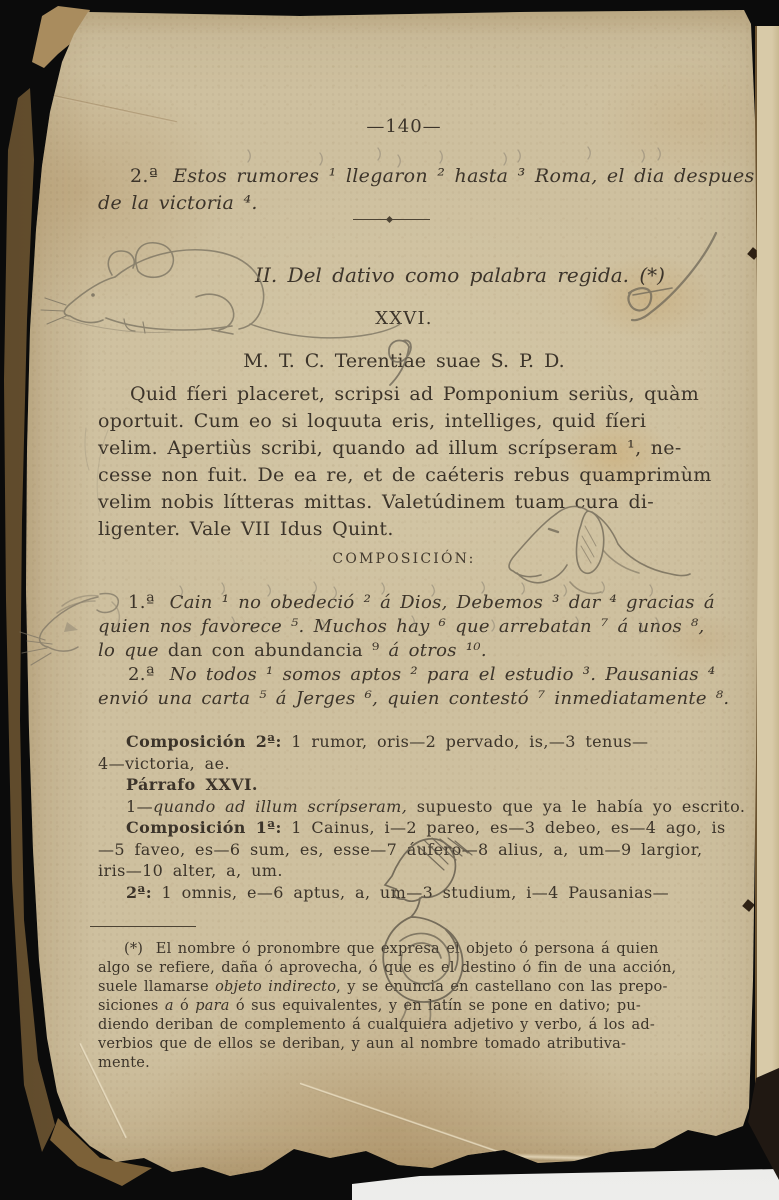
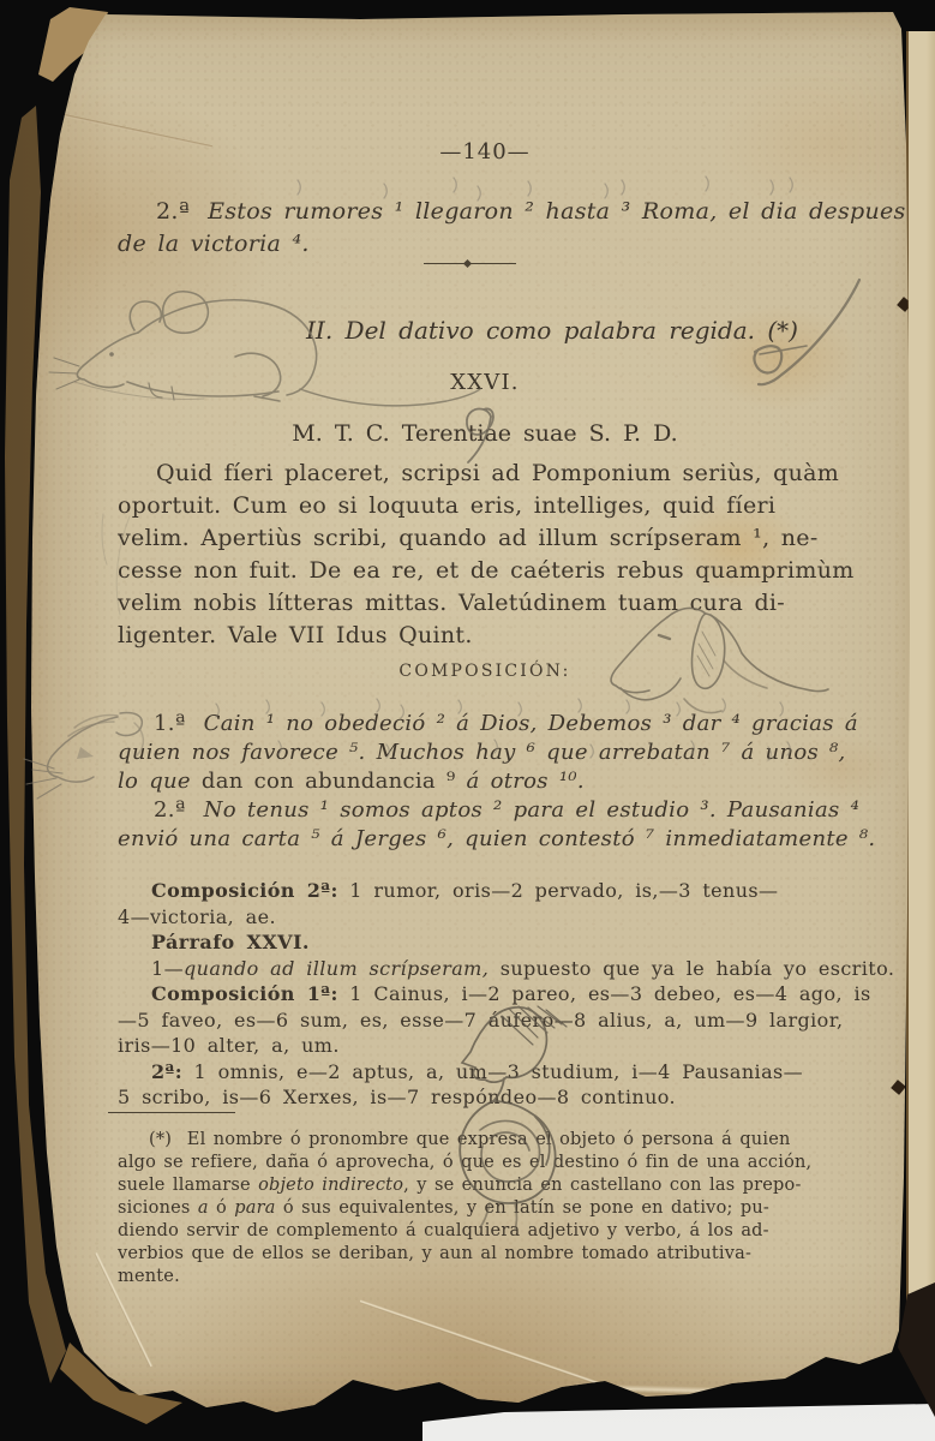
  —140—
  2.ª Estos rumores ¹ llegaron ² hasta ³ Roma, el dia despues
  de la victoria ⁴.
  II. Del dativo como palabra regida. (*)
  XXVI.
  M. T. C. Terentiae suae S. P. D.
  Quid fíeri placeret, scripsi ad Pomponium seriùs, quàm
  oportuit. Cum eo si loquuta eris, intelliges, quid fíeri
  velim. Apertiùs scribi, quando ad illum scrípseram ¹, ne-
  cesse non fuit. De ea re, et de caéteris rebus quamprimùm
  velim nobis lítteras mittas. Valetúdinem tuam cura di-
  ligenter. Vale VII Idus Quint.
  COMPOSICIÓN:
  1.ª Cain ¹ no obedeció ² á Dios, Debemos ³ dar ⁴ gracias á
  quien nos favorece ⁵. Muchos hay ⁶ que arrebatan ⁷ á unos ⁸,
  lo que dan con abundancia ⁹ á otros ¹⁰.
- 2.ª No todos ¹ somos aptos ² para el estudio ³. Pausanias ⁴
+ 2.ª No tenus ¹ somos aptos ² para el estudio ³. Pausanias ⁴
  envió una carta ⁵ á Jerges ⁶, quien contestó ⁷ inmediatamente
  Composición 2ª: 1 rumor, oris—2 pervado, is,—3 tenus—
  4—victoria, ae.
  Párrafo XXVI.
  1—quando ad illum scrípseram, supuesto que ya le había yo escrito.
  Composición 1ª: 1 Cainus, i—2 pareo, es—3 debeo, es—4 ago, is
  —5 faveo, es—6 sum, es, esse—7 áufero—8 alius, a, um—9 largior,
  iris—10 alter, a, um.
- 2ª: 1 omnis, e—6 aptus, a, um—3 studium, i—4 Pausanias—
+ 2ª: 1 omnis, e—2 aptus, a, um—3 studium, i—4 Pausanias—
+ 5 scribo, is—6 Xerxes, is—7 respóndeo—8 continuo.
  (*) El nombre ó pronombre que expresa el objeto ó persona á quien
  algo se refiere, daña ó aprovecha, ó que es el destino ó fin de una acción,
  suele llamarse objeto indirecto, y se enuncia en castellano con las prepo-
  siciones a ó para ó sus equivalentes, y en latín se pone en dativo; pu-
- diendo deriban de complemento á cualquiera adjetivo y verbo, á los ad-
+ diendo servir de complemento á cualquiera adjetivo y verbo, á los ad-
  verbios que de ellos se deriban, y aun al nombre tomado atributiva-
  mente.
